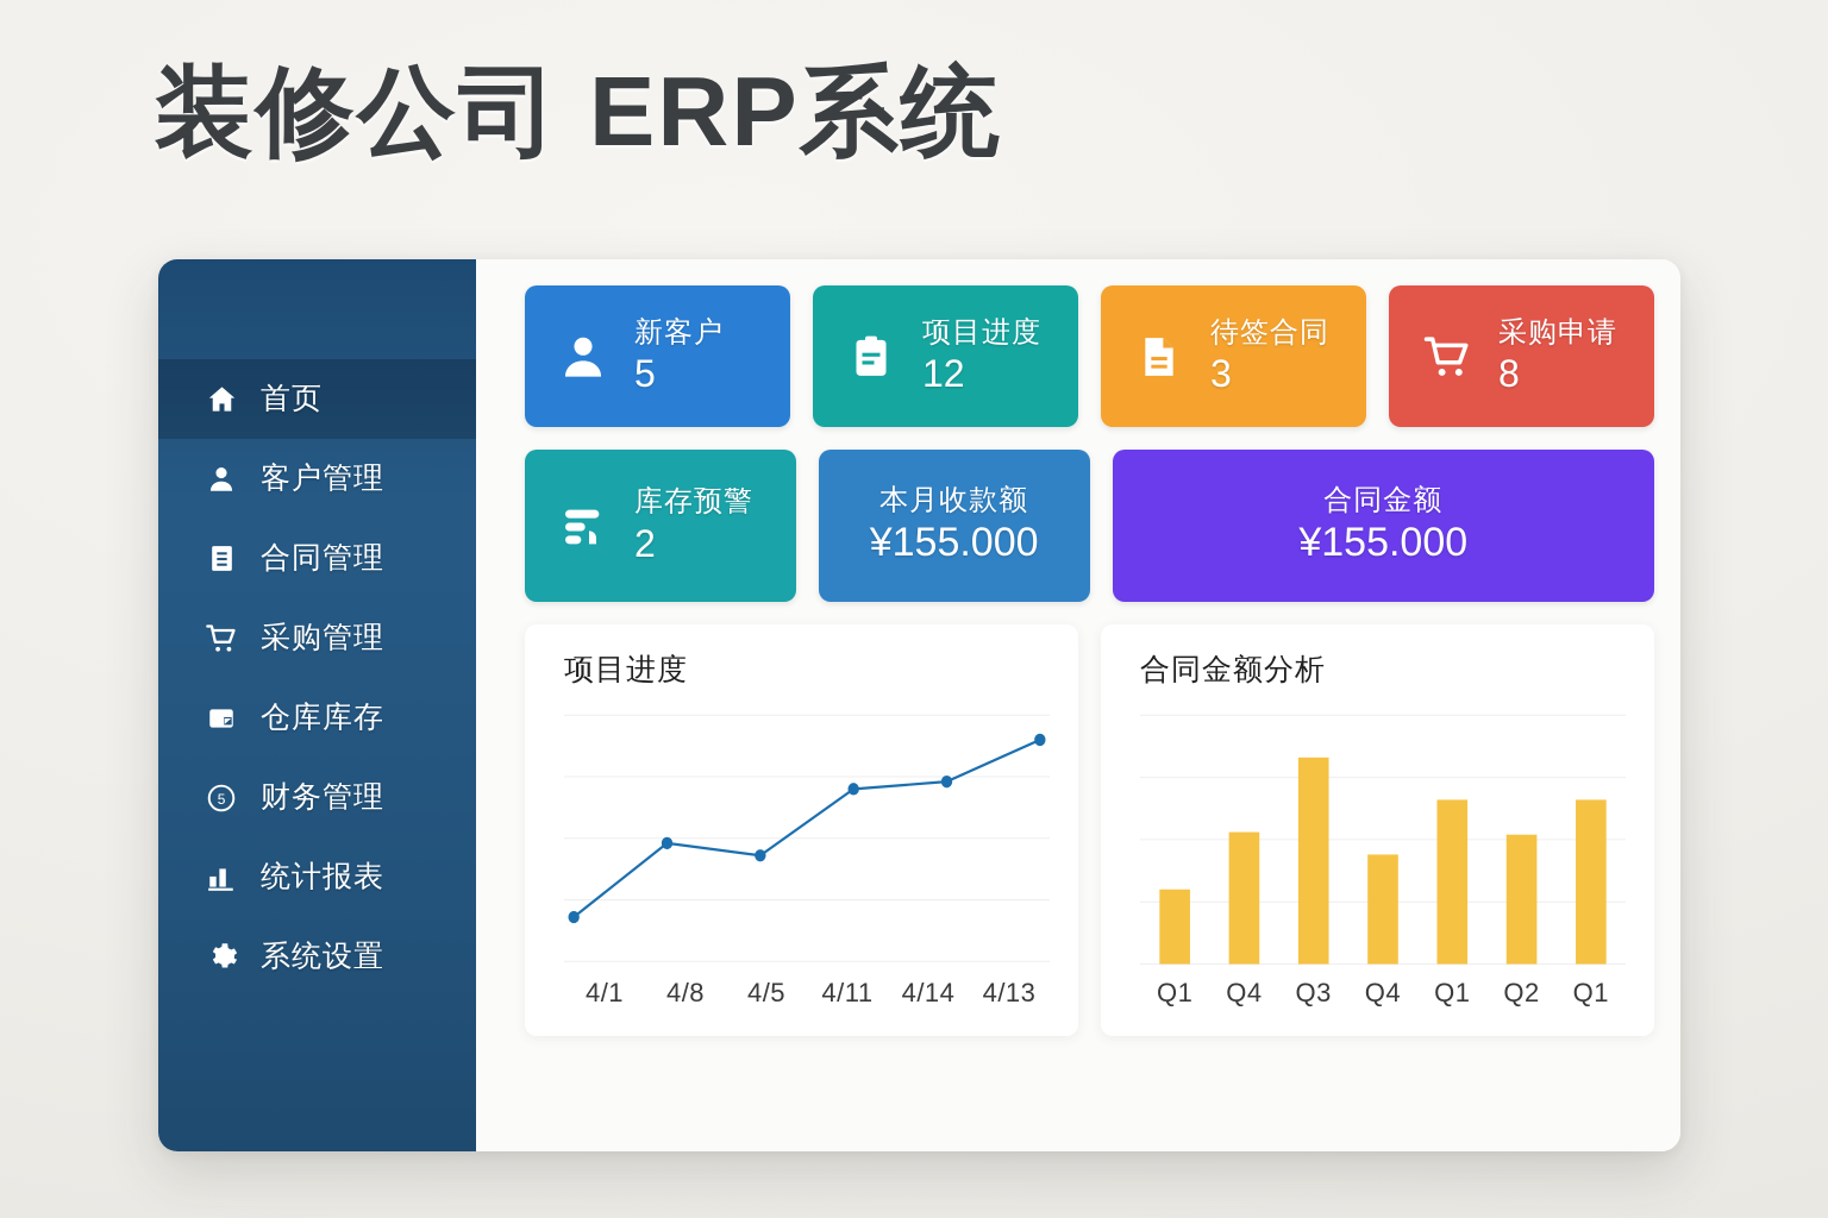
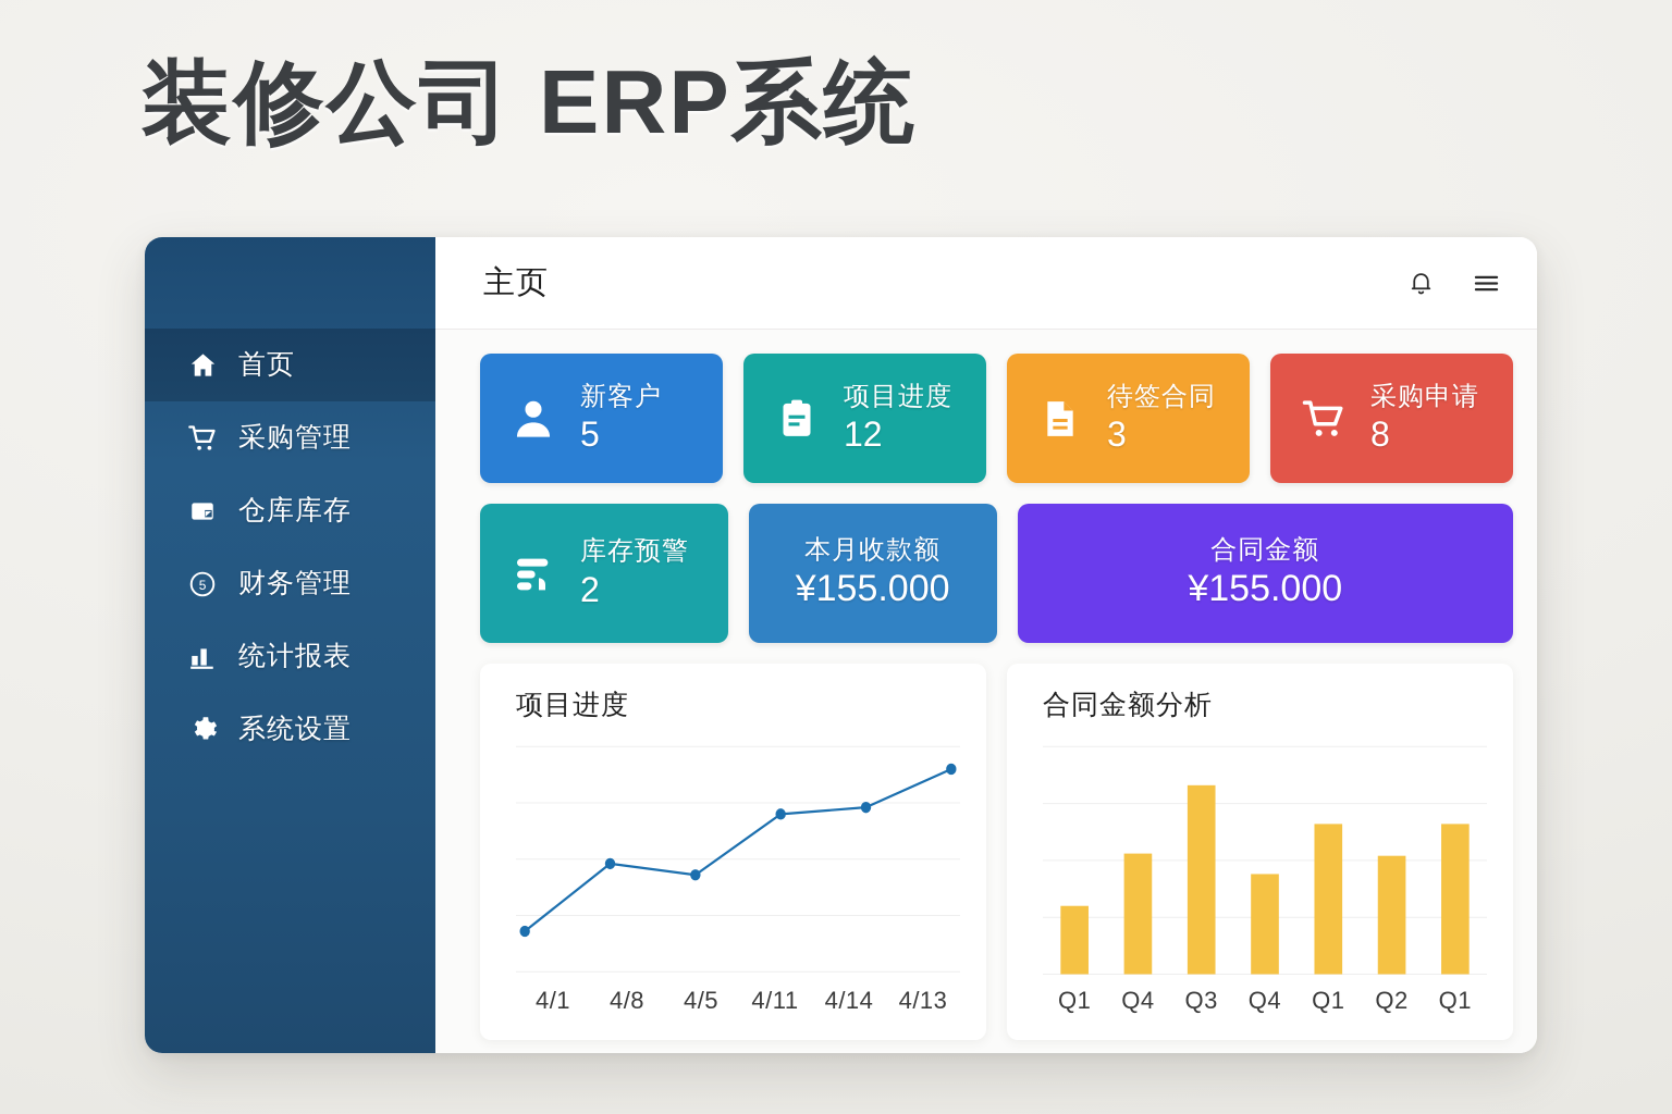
  装修公司 ERP系统
  首页
- 客户管理
- 合同管理
  采购管理
  仓库库存
  5
  财务管理
  统计报表
  系统设置
+ 主页
  新客户
  5
  项目进度
  12
  待签合同
  3
  采购申请
  8
  库存预警
  2
  本月收款额
  ¥155.000
  合同金额
  ¥155.000
  项目进度
  4/1
  4/8
  4/5
  4/11
  4/14
  4/13
  合同金额分析
  Q1
  Q4
  Q3
  Q4
  Q1
  Q2
  Q1
